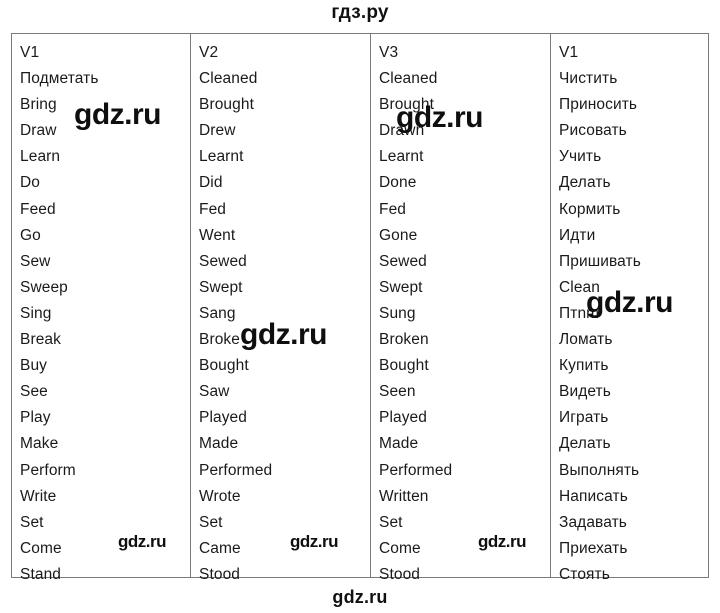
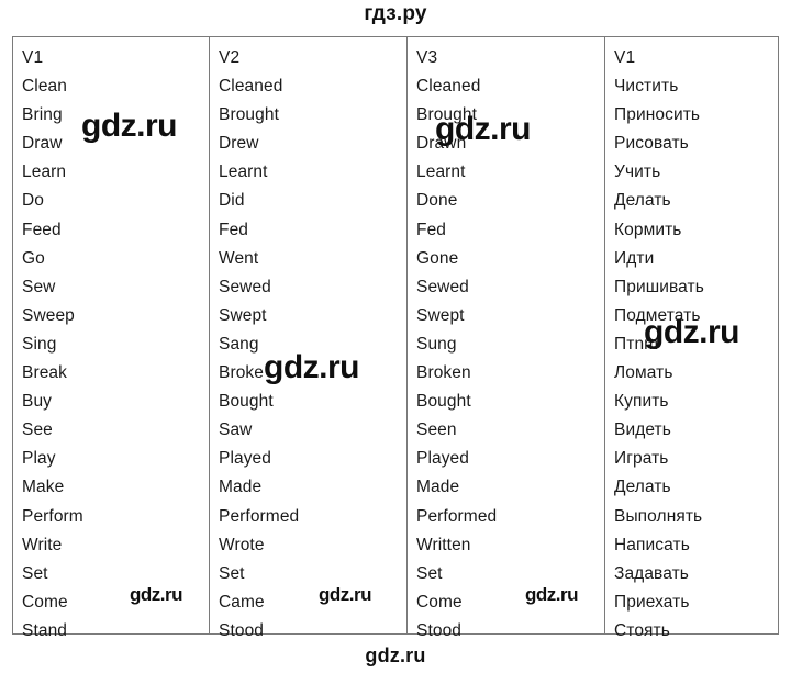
  гдз.ру
  V1
- Подметать
+ Clean
  Bring
  Draw
  Learn
  Do
  Feed
  Go
  Sew
  Sweep
  Sing
  Break
  Buy
  See
  Play
  Make
  Perform
  Write
  Set
  Come
  Stand
  V2
  Cleaned
  Brought
  Drew
  Learnt
  Did
  Fed
  Went
  Sewed
  Swept
  Sang
  Broke
  Bought
  Saw
  Played
  Made
  Performed
  Wrote
  Set
  Came
  Stood
  V3
  Cleaned
  Brought
  Drawn
  Learnt
  Done
  Fed
  Gone
  Sewed
  Swept
  Sung
  Broken
  Bought
  Seen
  Played
  Made
  Performed
  Written
  Set
  Come
  Stood
  V1
  Чистить
  Приносить
  Рисовать
  Учить
  Делать
  Кормить
  Идти
  Пришивать
- Clean
+ Подметать
  Птnm
  Ломать
  Купить
  Видеть
  Играть
  Делать
  Выполнять
  Написать
  Задавать
  Приехать
  Стоять
  gdz.ru
  gdz.ru
  gdz.ru
  gdz.ru
  gdz.ru
  gdz.ru
  gdz.ru
  gdz.ru
